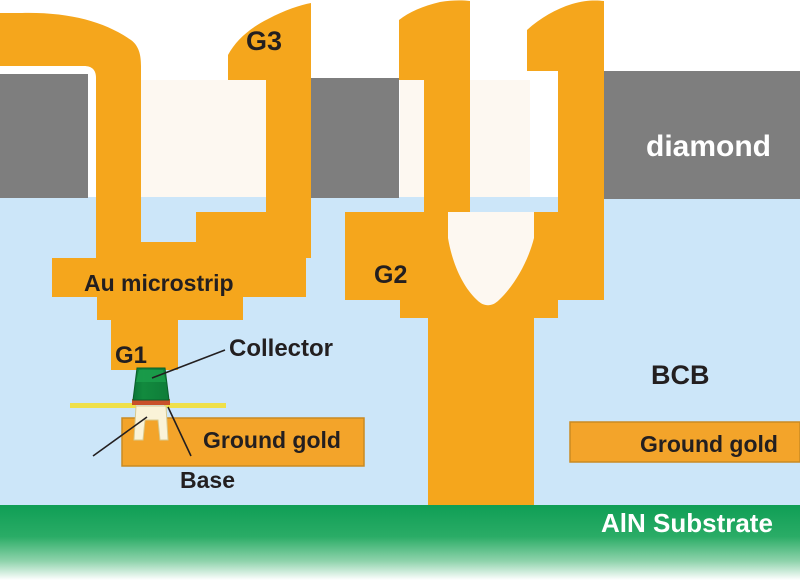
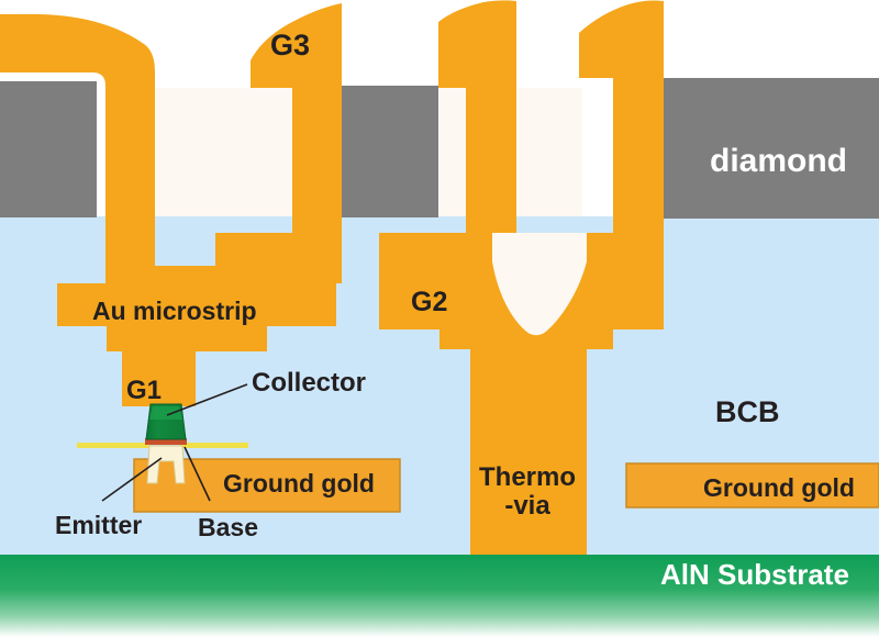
  G3
  diamond
  Au microstrip
  G2
  G1
  Collector
  BCB
  Ground gold
  Ground gold
+ Thermo
+ -via
+ Emitter
  Base
  AlN Substrate
